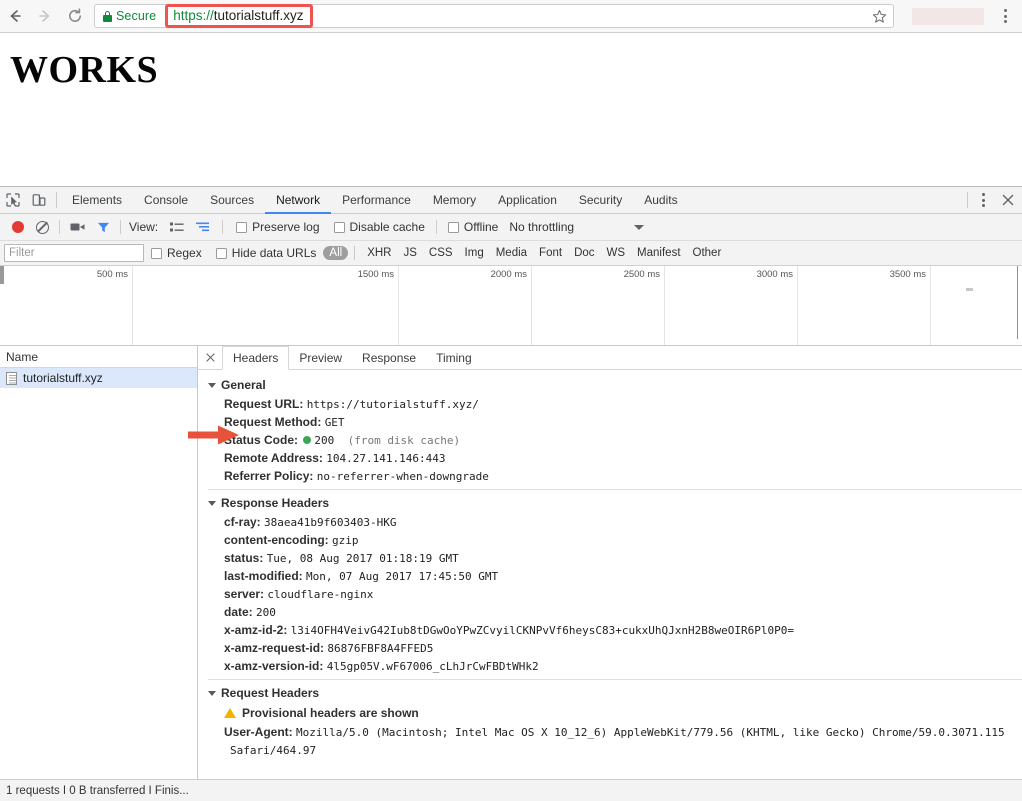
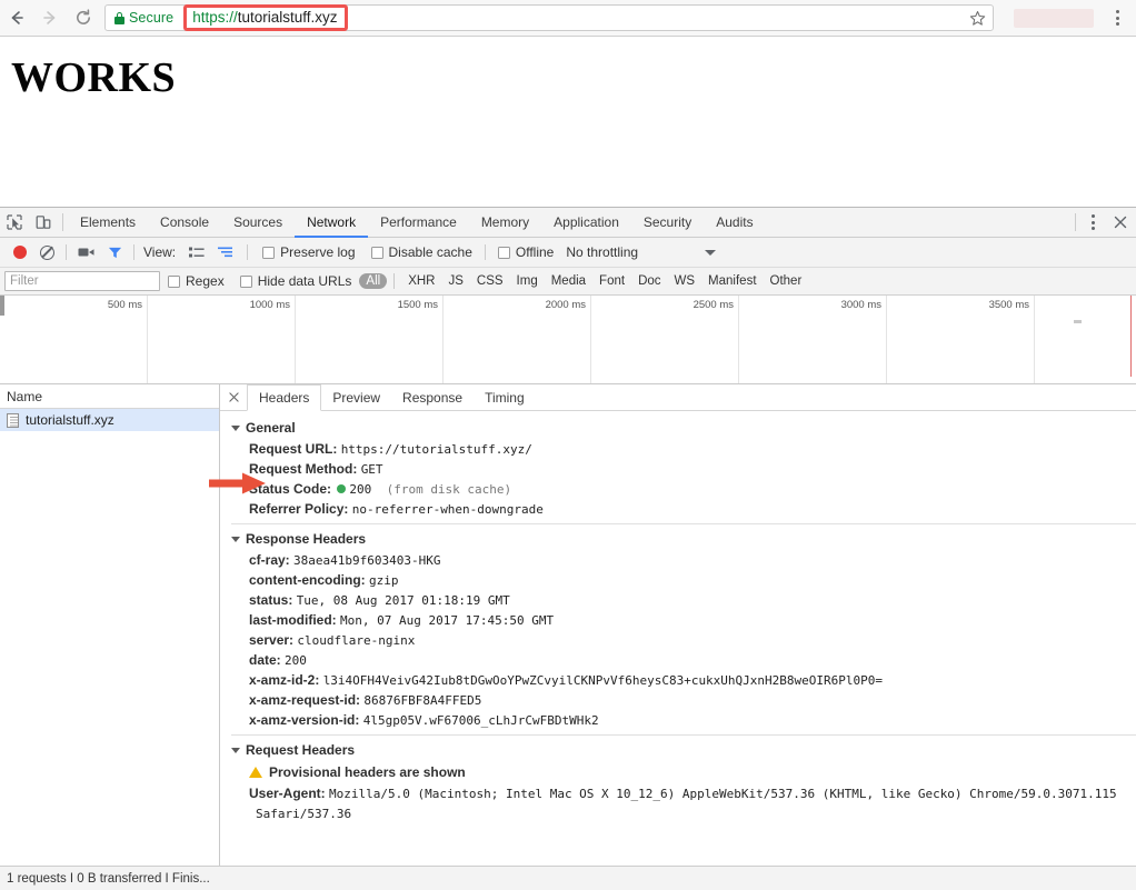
  Secure
  https://tutorialstuff.xyz
  WORKS
  Elements
  Console
  Sources
  Network
  Performance
  Memory
  Application
  Security
  Audits
  View:
  Preserve log
  Disable cache
  Offline
  No throttling
  Filter
  Regex
  Hide data URLs
  All
  XHR
  JS
  CSS
  Img
  Media
  Font
  Doc
  WS
  Manifest
  Other
  500 ms
+ 1000 ms
  1500 ms
  2000 ms
  2500 ms
  3000 ms
  3500 ms
  Name
  tutorialstuff.xyz
  Headers
  Preview
  Response
  Timing
  General
  Request URL: https://tutorialstuff.xyz/
  Request Method: GET
  tatus Code: 200 (from disk cache)
- Remote Address: 104.27.141.146:443
  Referrer Policy: no-referrer-when-downgrade
  Response Headers
  cf-ray: 38aea41b9f603403-HKG
  content-encoding: gzip
  status: Tue, 08 Aug 2017 01:18:19 GMT
  last-modified: Mon, 07 Aug 2017 17:45:50 GMT
  server: cloudflare-nginx
  date: 200
  x-amz-id-2: l3i4OFH4VeivG42Iub8tDGwOoYPwZCvyilCKNPvVf6heysC83+cukxUhQJxnH2B8weOIR6Pl0P0=
  x-amz-request-id: 86876FBF8A4FFED5
  x-amz-version-id: 4l5gp05V.wF67006_cLhJrCwFBDtWHk2
  Request Headers
  Provisional headers are shown
- User-Agent: Mozilla/5.0 (Macintosh; Intel Mac OS X 10_12_6) AppleWebKit/779.56 (KHTML, like Gecko) Chrome/59.0.3071.115
+ User-Agent: Mozilla/5.0 (Macintosh; Intel Mac OS X 10_12_6) AppleWebKit/537.36 (KHTML, like Gecko) Chrome/59.0.3071.115
- Safari/464.97
+ Safari/537.36
  1 requests I 0 B transferred I Finis...
